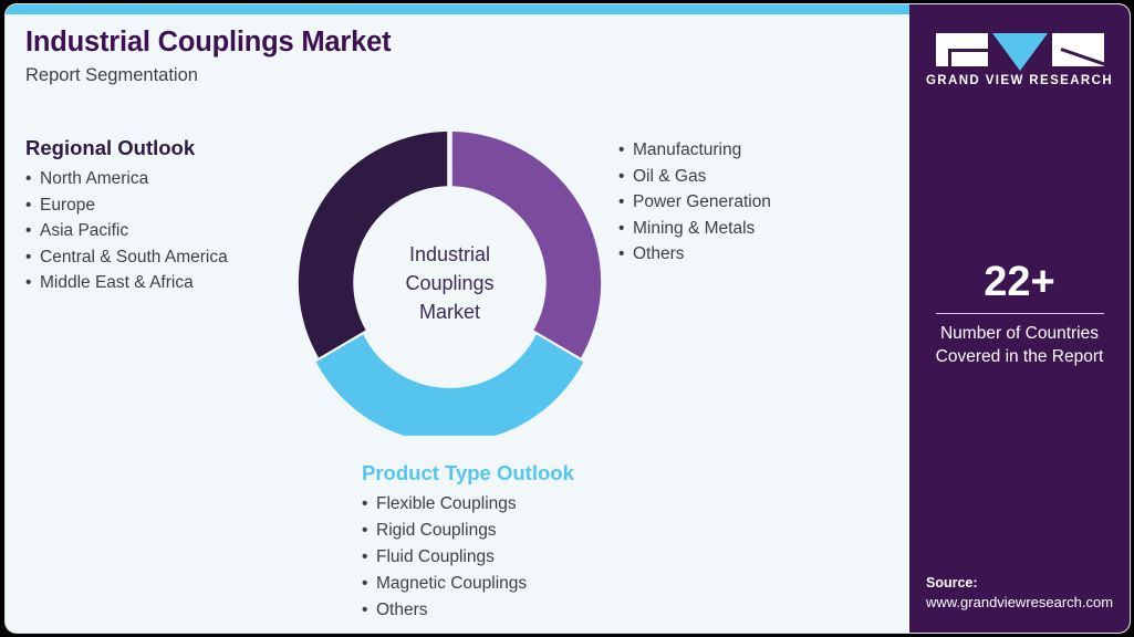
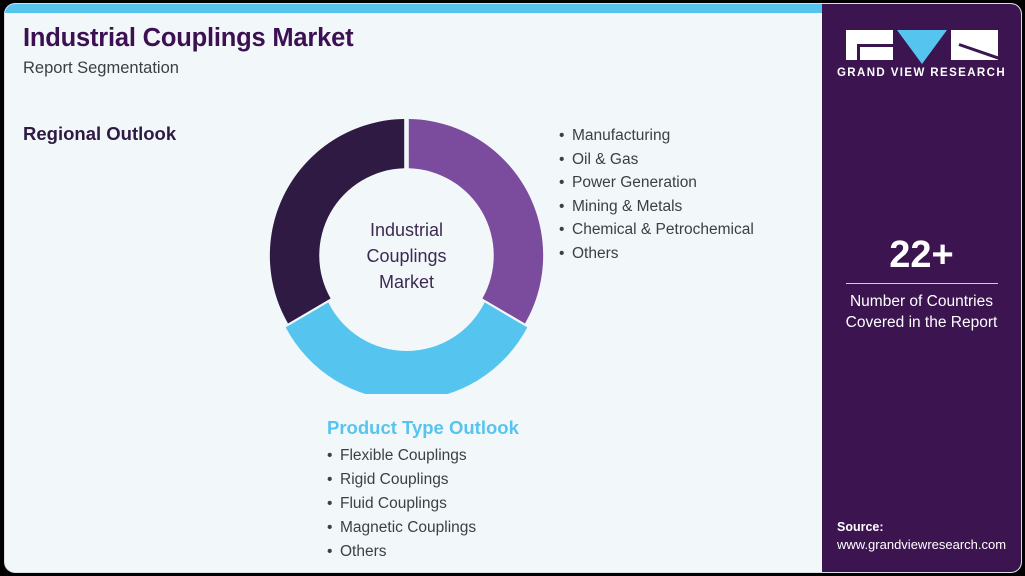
  Industrial Couplings Market
  Report Segmentation
  Regional Outlook
- North America
- Europe
- Asia Pacific
- Central & South America
- Middle East & Africa
  Manufacturing
  Oil & Gas
  Power Generation
  Mining & Metals
+ Chemical & Petrochemical
  Others
  Product Type Outlook
  Flexible Couplings
  Rigid Couplings
  Fluid Couplings
  Magnetic Couplings
  Others
  Industrial
  Couplings
  Market
  GRAND VIEW RESEARCH
  22+
  Number of Countries
  Covered in the Report
  Source:
  www.grandviewresearch.com
